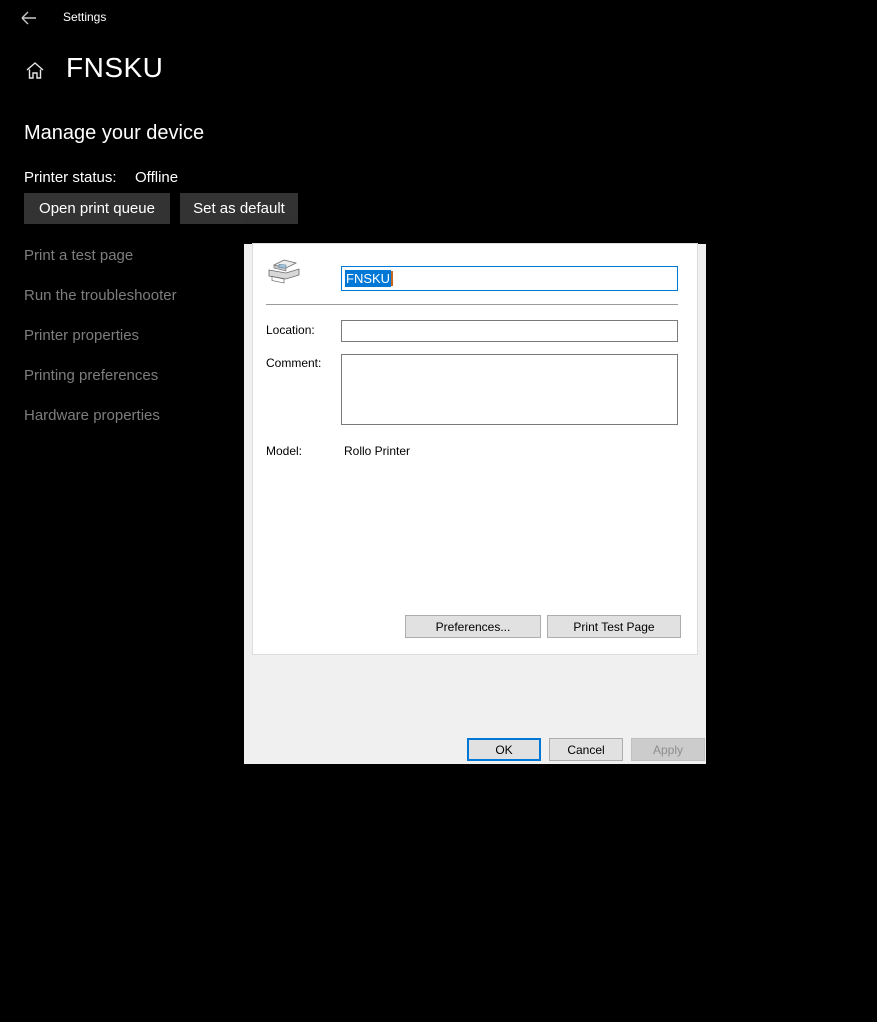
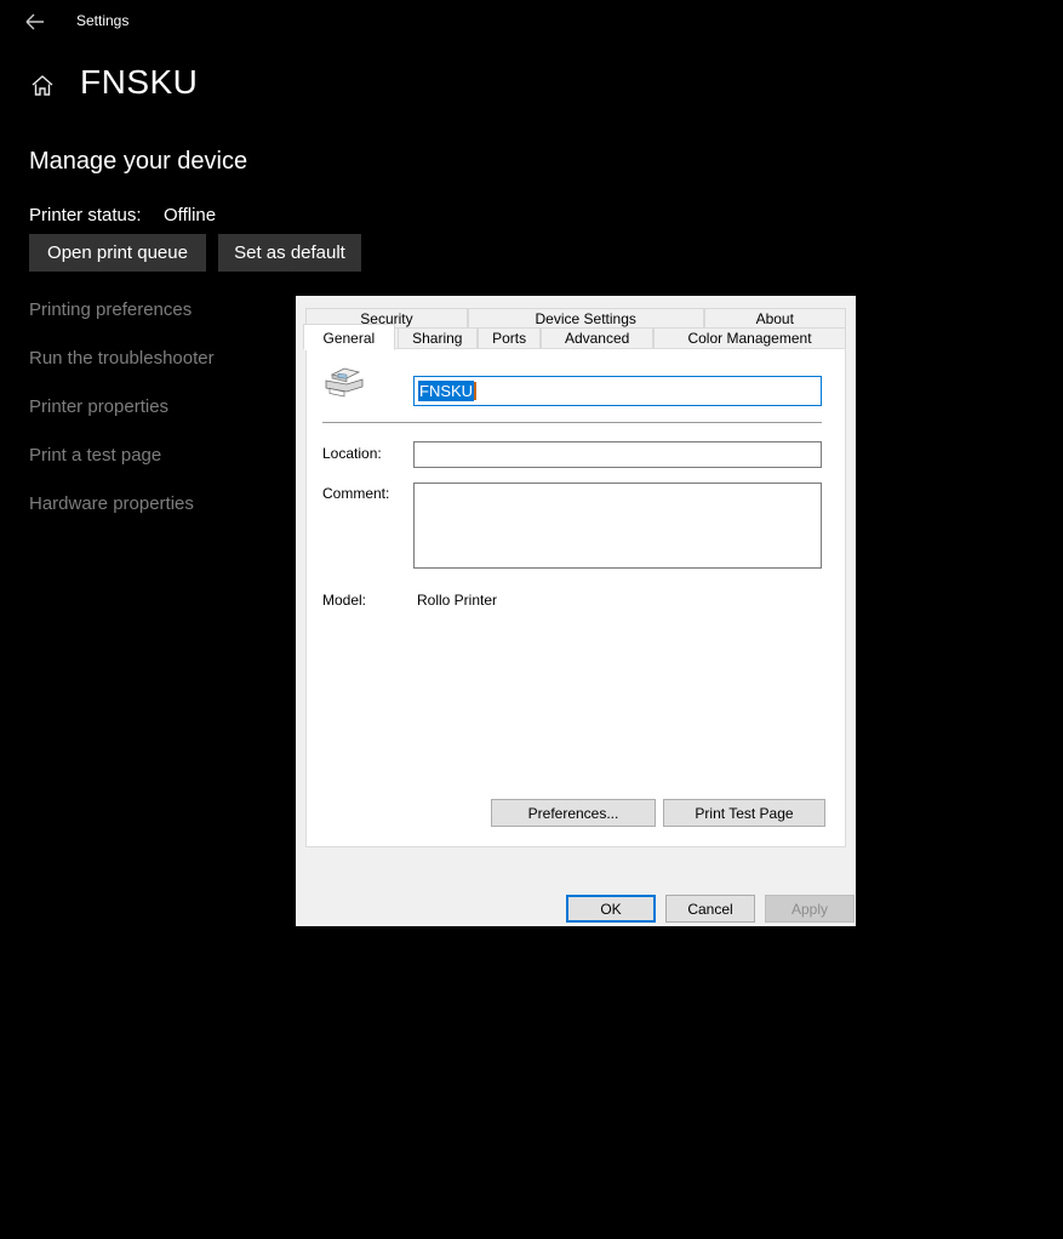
  Settings
  FNSKU
  Manage your device
  Printer status:
  Offline
  Open print queue
  Set as default
- Print a test page
+ Printing preferences
  Run the troubleshooter
  Printer properties
- Printing preferences
+ Print a test page
  Hardware properties
+ Security
+ Device Settings
+ About
+ General
+ Sharing
+ Ports
+ Advanced
+ Color Management
  FNSKU
  Location:
  Comment:
  Model:
  Rollo Printer
  Preferences...
  Print Test Page
  OK
  Cancel
  Apply
